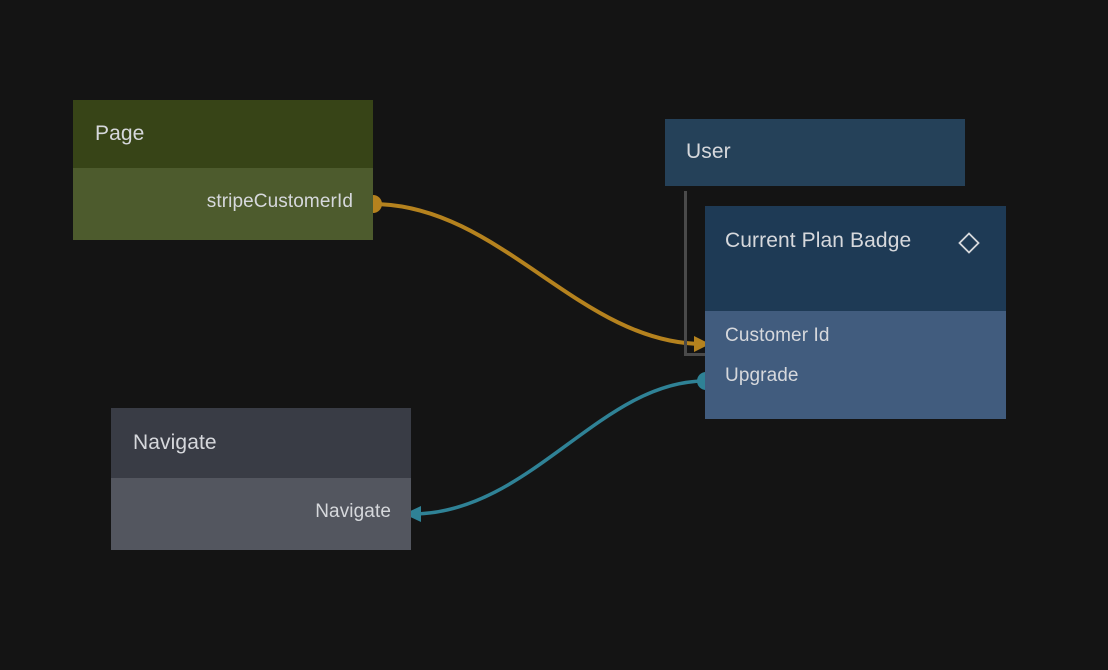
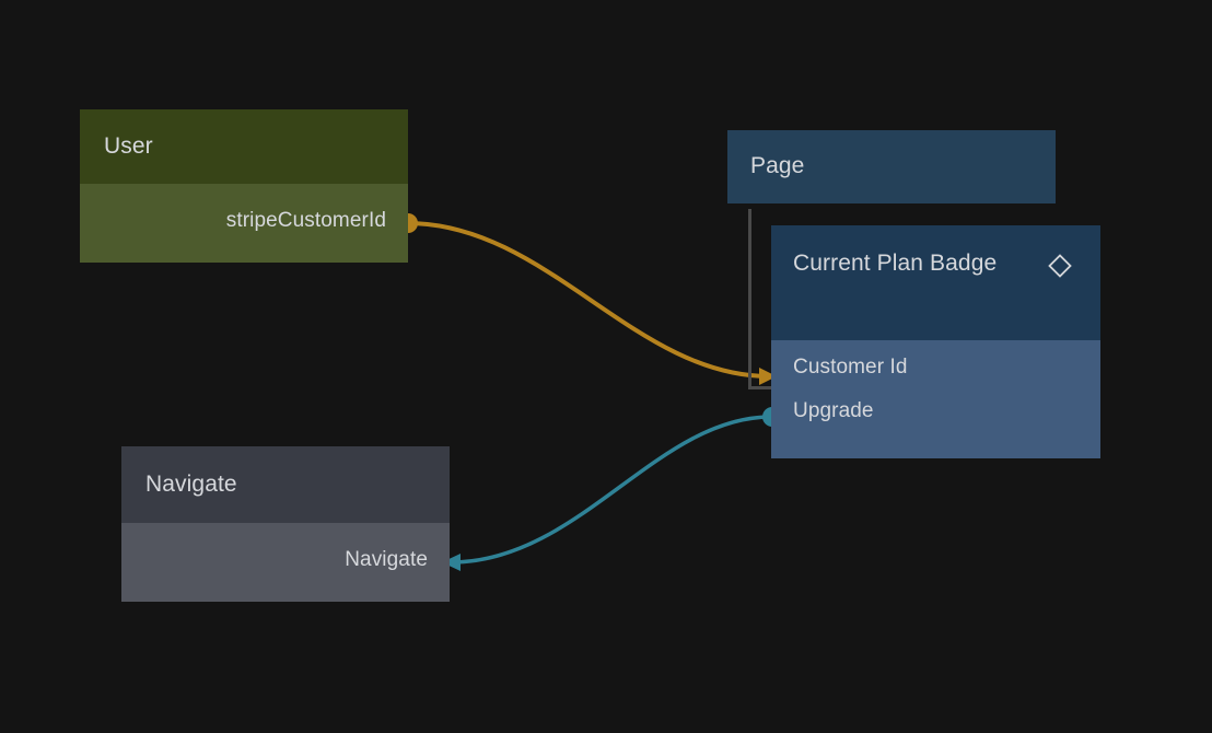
- Page
+ User
  stripeCustomerId
- User
+ Page
  Current Plan Badge
  Customer Id
  Upgrade
  Navigate
  Navigate
